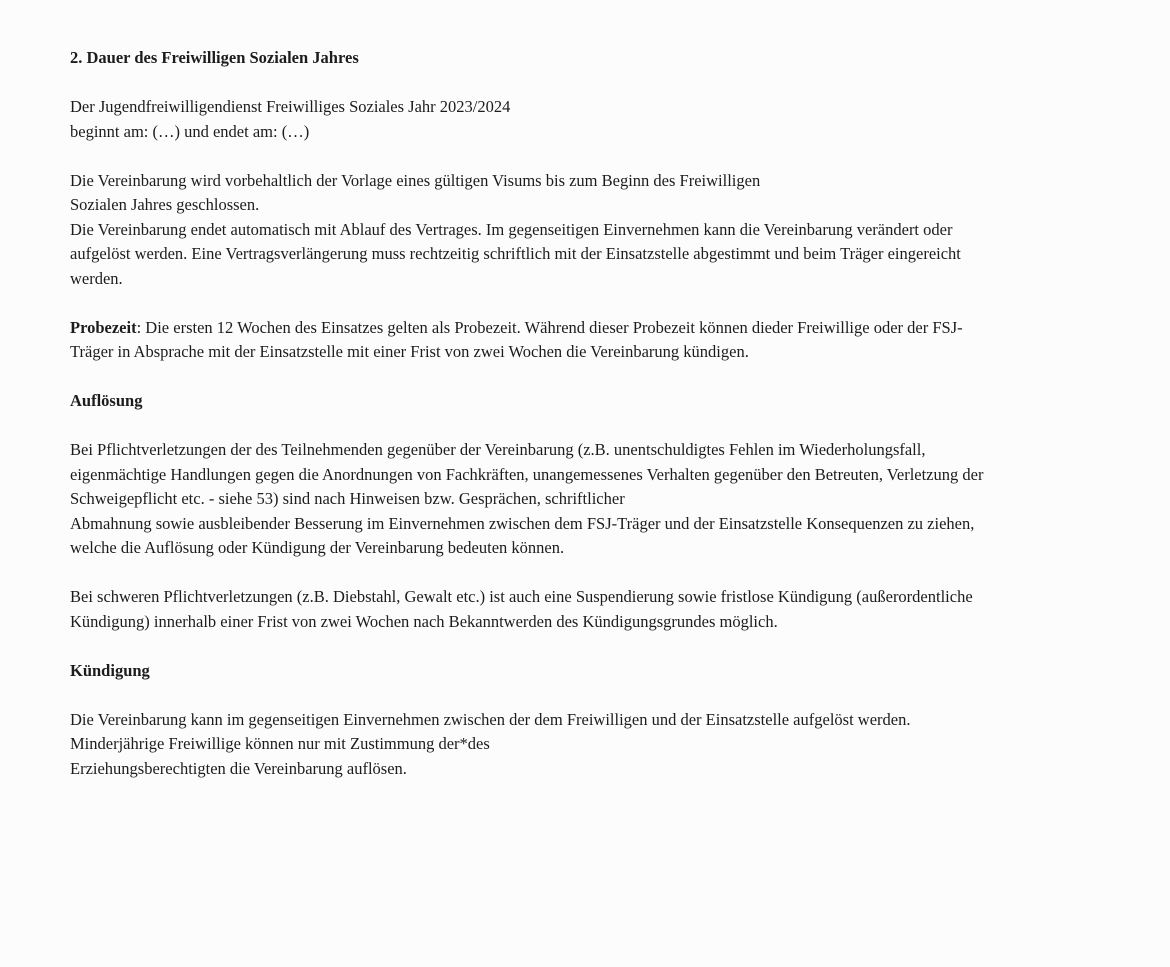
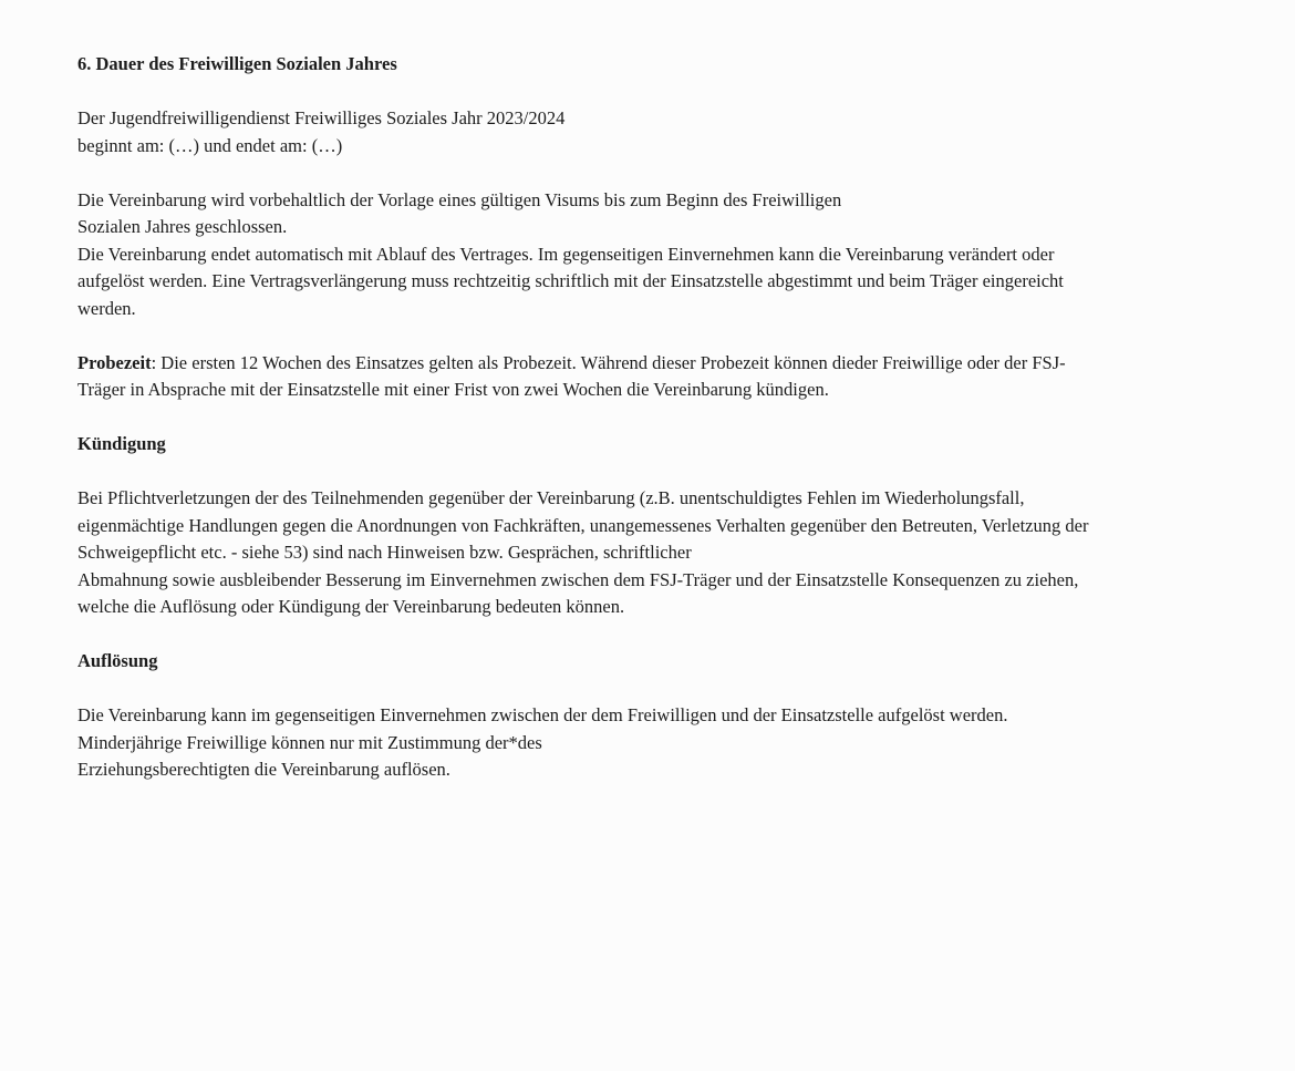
- 2. Dauer des Freiwilligen Sozialen Jahres
+ 6. Dauer des Freiwilligen Sozialen Jahres
  Der Jugendfreiwilligendienst Freiwilliges Soziales Jahr 2023/2024
  beginnt am: (…) und endet am: (…)
  Die Vereinbarung wird vorbehaltlich der Vorlage eines gültigen Visums bis zum Beginn des Freiwilligen
  Sozialen Jahres geschlossen.
  Die Vereinbarung endet automatisch mit Ablauf des Vertrages. Im gegenseitigen Einvernehmen kann die Vereinbarung verändert oder
  aufgelöst werden. Eine Vertragsverlängerung muss rechtzeitig schriftlich mit der Einsatzstelle abgestimmt und beim Träger eingereicht
  werden.
  Probezeit: Die ersten 12 Wochen des Einsatzes gelten als Probezeit. Während dieser Probezeit können dieder Freiwillige oder der FSJ-
  Träger in Absprache mit der Einsatzstelle mit einer Frist von zwei Wochen die Vereinbarung kündigen.
- Auflösung
+ Kündigung
  Bei Pflichtverletzungen der des Teilnehmenden gegenüber der Vereinbarung (z.B. unentschuldigtes Fehlen im Wiederholungsfall,
  eigenmächtige Handlungen gegen die Anordnungen von Fachkräften, unangemessenes Verhalten gegenüber den Betreuten, Verletzung der
  Schweigepflicht etc. - siehe 53) sind nach Hinweisen bzw. Gesprächen, schriftlicher
  Abmahnung sowie ausbleibender Besserung im Einvernehmen zwischen dem FSJ-Träger und der Einsatzstelle Konsequenzen zu ziehen,
  welche die Auflösung oder Kündigung der Vereinbarung bedeuten können.
- Bei schweren Pflichtverletzungen (z.B. Diebstahl, Gewalt etc.) ist auch eine Suspendierung sowie fristlose Kündigung (außerordentliche
- Kündigung) innerhalb einer Frist von zwei Wochen nach Bekanntwerden des Kündigungsgrundes möglich.
- Kündigung
+ Auflösung
  Die Vereinbarung kann im gegenseitigen Einvernehmen zwischen der dem Freiwilligen und der Einsatzstelle aufgelöst werden.
  Minderjährige Freiwillige können nur mit Zustimmung der*des
  Erziehungsberechtigten die Vereinbarung auflösen.
